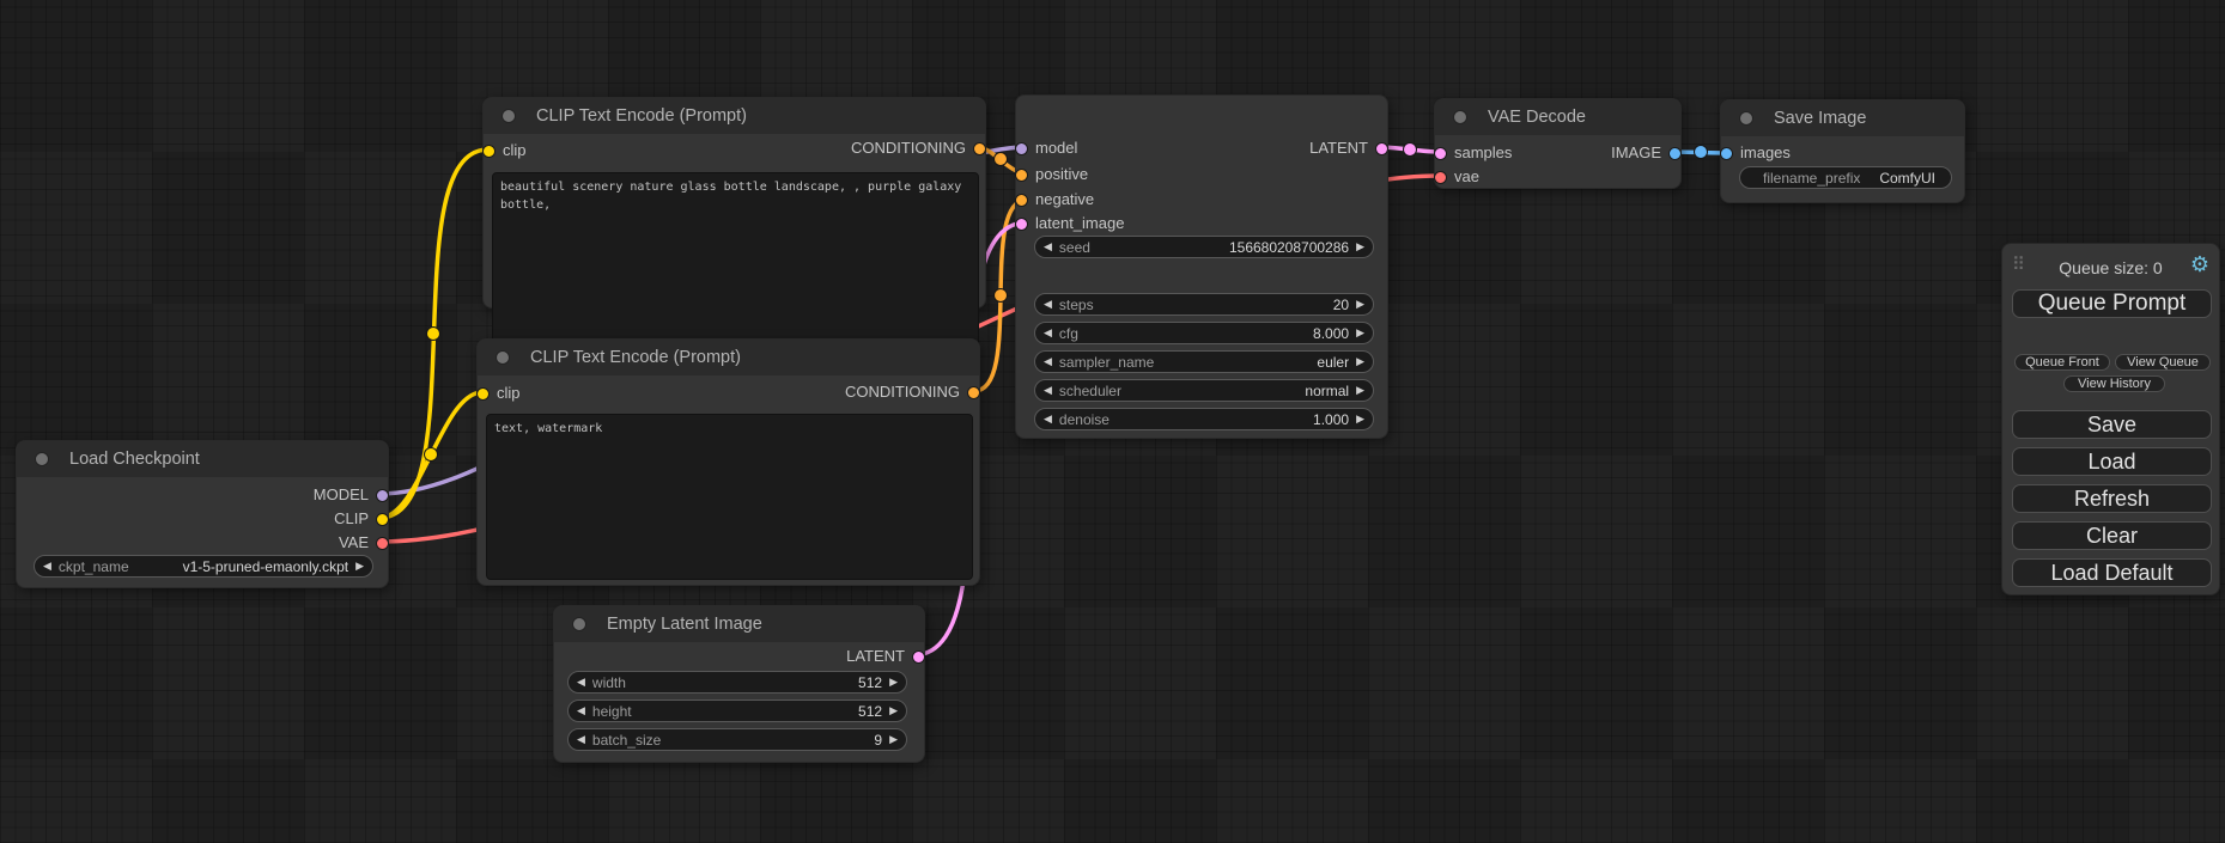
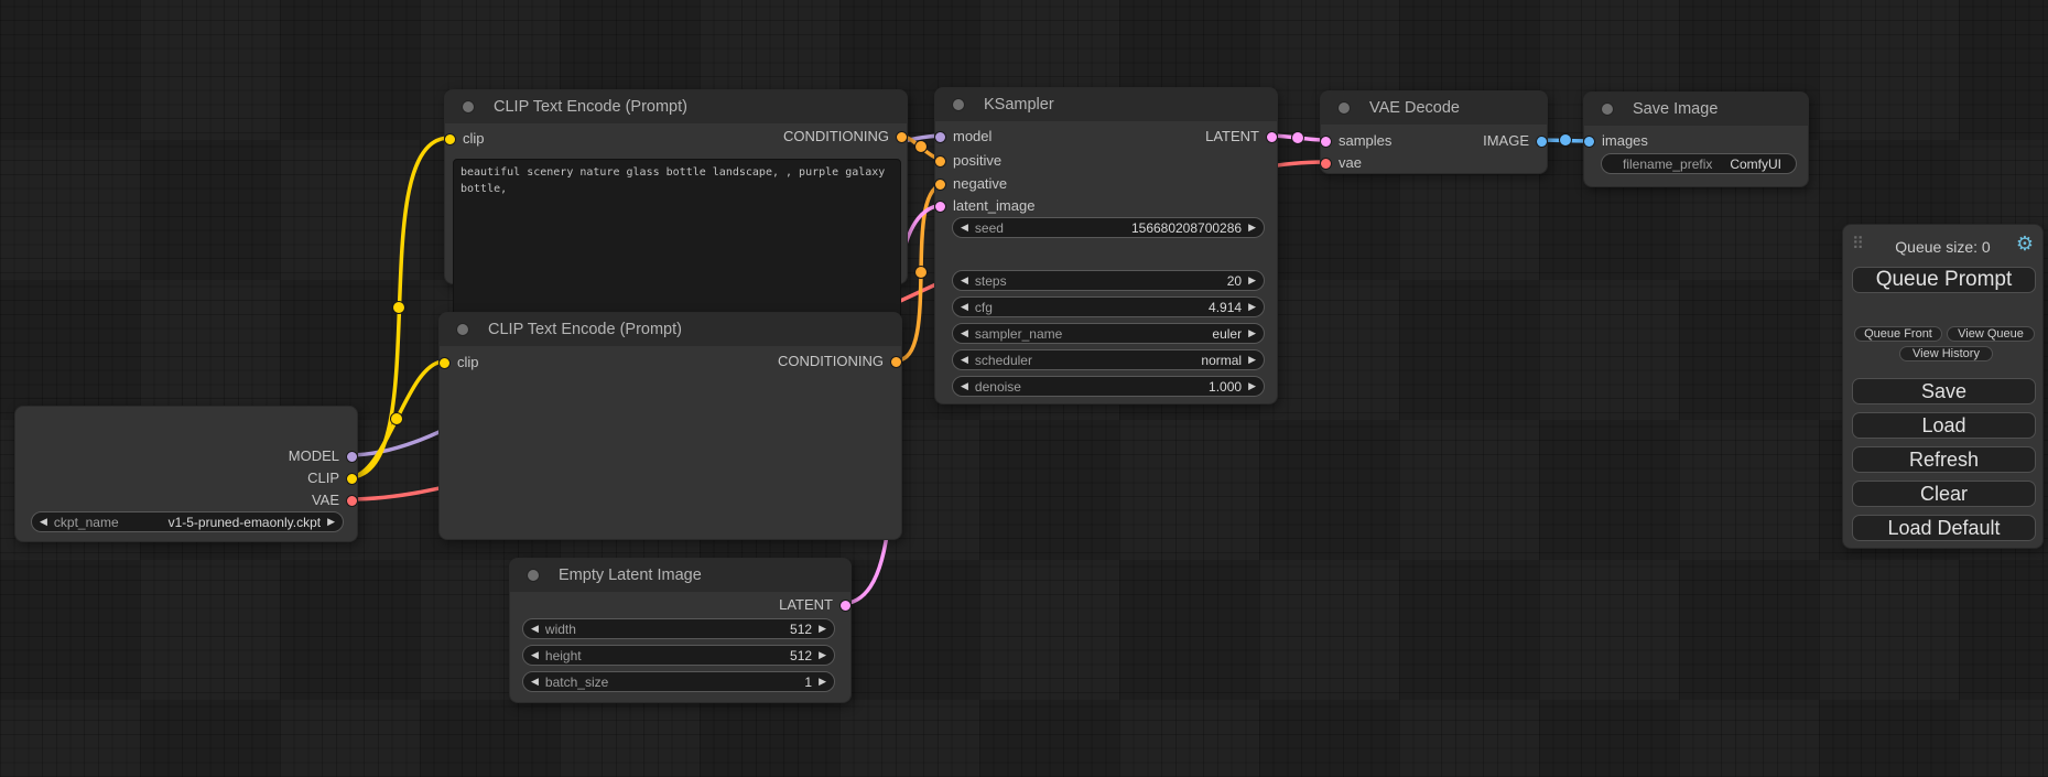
- Load Checkpoint
  MODEL
  CLIP
  VAE
  ◀
  ckpt_name
  v1-5-pruned-emaonly.ckpt
  ▶
  CLIP Text Encode (Prompt)
  clip
  CONDITIONING
  CLIP Text Encode (Prompt)
  clip
  CONDITIONING
- text, watermark
  Empty Latent Image
  LATENT
  ◀
  width
  512
  ▶
  ◀
  height
  512
  ▶
  ◀
  batch_size
- 9
+ 1
  ▶
+ KSampler
  model
  positive
  negative
  latent_image
  LATENT
  ◀
  seed
  156680208700286
  ▶
  ◀
  steps
  20
  ▶
  ◀
  cfg
- 8.000
+ 4.914
  ▶
  ◀
  sampler_name
  euler
  ▶
  ◀
  scheduler
  normal
  ▶
  ◀
  denoise
  1.000
  ▶
  VAE Decode
  samples
  vae
  IMAGE
  Save Image
  images
  filename_prefix
  ComfyUI
  ⠿
  Queue size: 0
  ⚙
  Queue Prompt
  Queue Front
  View Queue
  View History
  Save
  Load
  Refresh
  Clear
  Load Default
